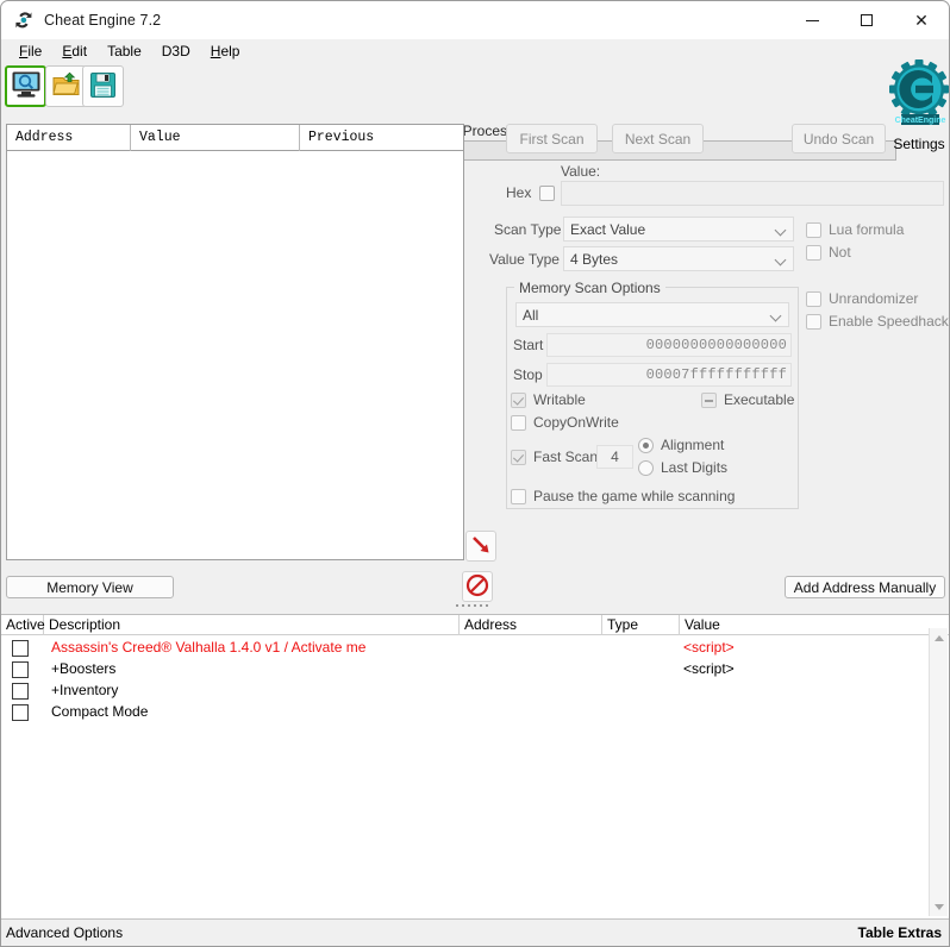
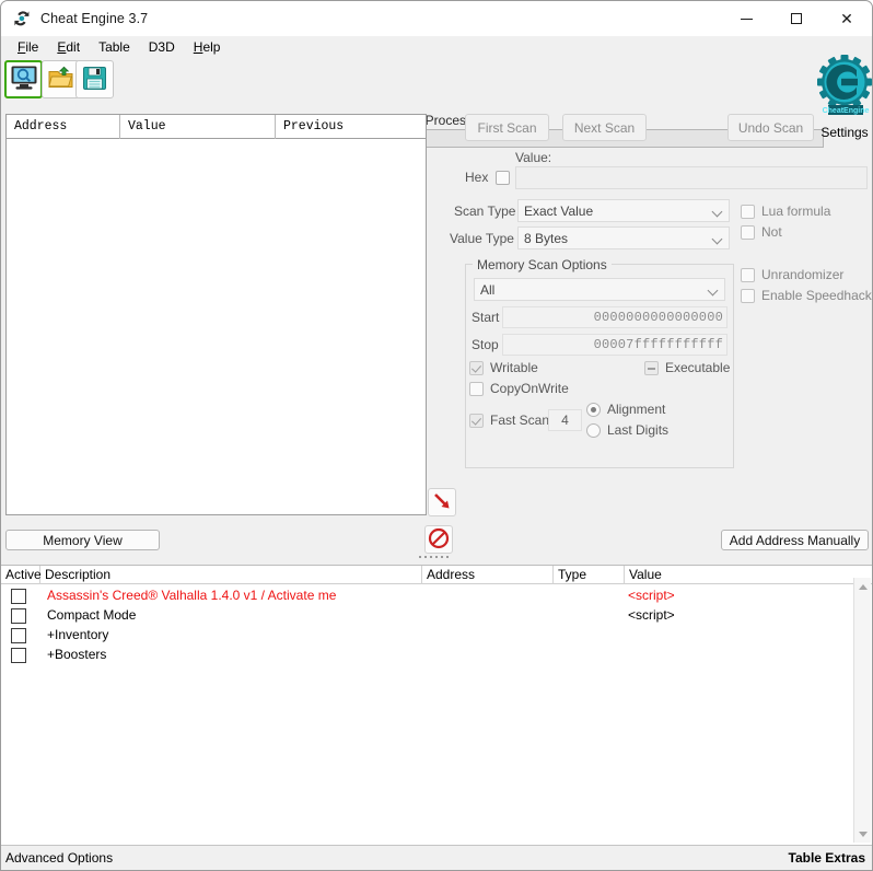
- Cheat Engine 7.2
+ Cheat Engine 3.7
  ✕
  File
  Edit
  Table
  D3D
  Help
  Settings
  Address
  Value
  Previous
  First Scan
  Next Scan
  Undo Scan
  Value:
  Hex
  Scan Type
  Exact Value
  Value Type
- 4 Bytes
+ 8 Bytes
  Lua formula
  Not
  Unrandomizer
  Enable Speedhack
  Memory Scan Options
  All
  Start
  0000000000000000
  Stop
  00007fffffffffff
  Writable
  Executable
  CopyOnWrite
  Fast Scan
  4
  Alignment
  Last Digits
- Pause the game while scanning
  Memory View
  Add Address Manually
  Active
  Description
  Address
  Type
  Value
  Assassin's Creed® Valhalla 1.4.0 v1 / Activate me
  <script>
- +Boosters
+ Compact Mode
  <script>
  +Inventory
- Compact Mode
+ +Boosters
  Advanced Options
  Table Extras
